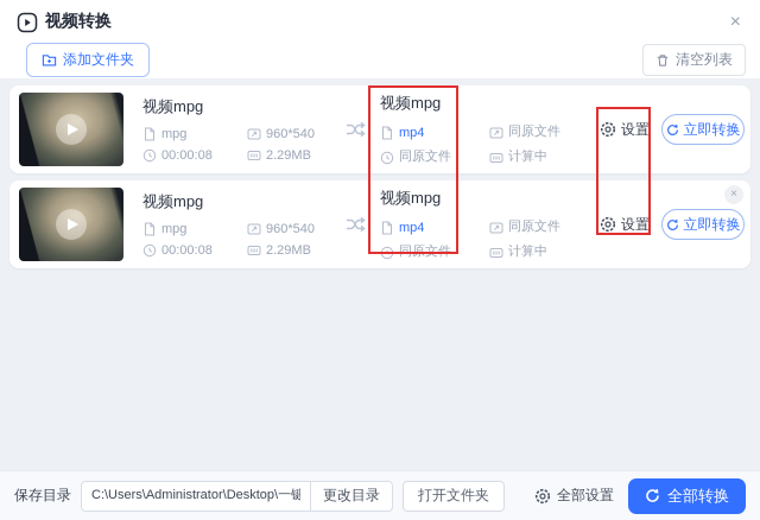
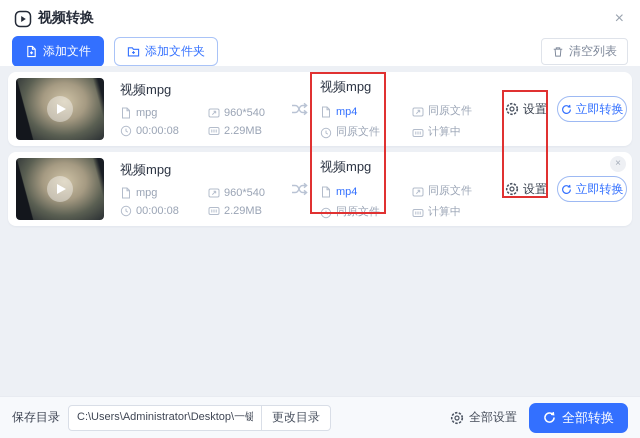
  视频转换
  ×
+ 添加文件
  添加文件夹
  清空列表
  视频mpg
  mpg
  960*540
  00:00:08
  2.29MB
  视频mpg
  mp4
  同原文件
  同原文件
  计算中
  设置
  立即转换
  ×
  视频mpg
  mpg
  960*540
  00:00:08
  2.29MB
  视频mpg
  mp4
  同原文件
  同原文件
  计算中
  设置
  立即转换
  保存目录
  C:\Users\Administrator\Desktop\一键
  更改目录
- 打开文件夹
  全部设置
  全部转换
